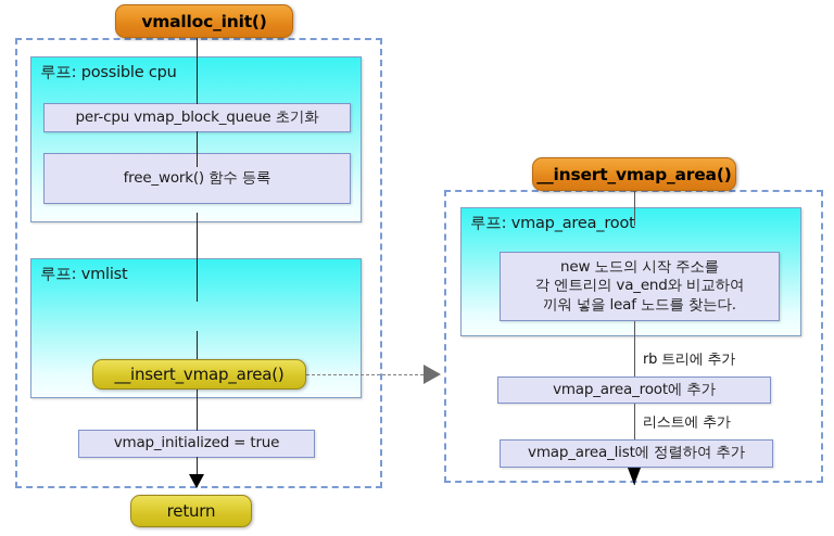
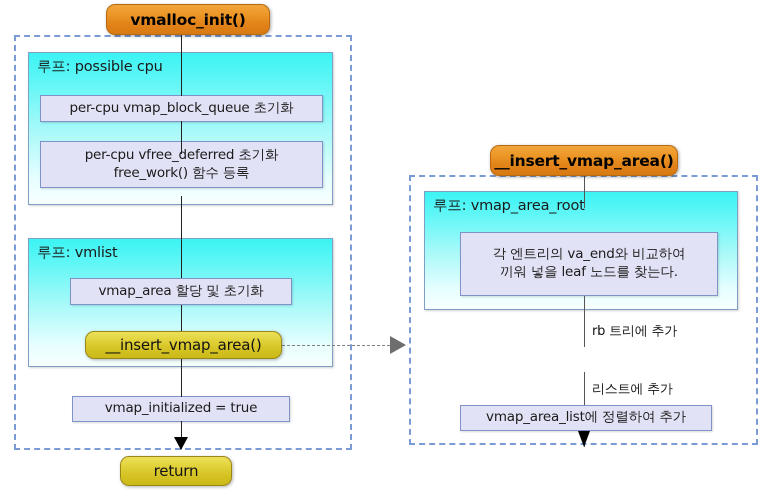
  vmalloc_init()
  루프: possible cpu
  per-cpu vmap_block_queue 초기화
+ per-cpu vfree_deferred 초기화
  free_work() 함수 등록
  루프: vmlist
+ vmap_area 할당 및 초기화
  __insert_vmap_area()
  vmap_initialized = true
  return
  __insert_vmap_area()
  루프: vmap_area_root
- new 노드의 시작 주소를
  각 엔트리의 va_end와 비교하여
  끼워 넣을 leaf 노드를 찾는다.
  rb 트리에 추가
- vmap_area_root에 추가
  리스트에 추가
  vmap_area_list에 정렬하여 추가
